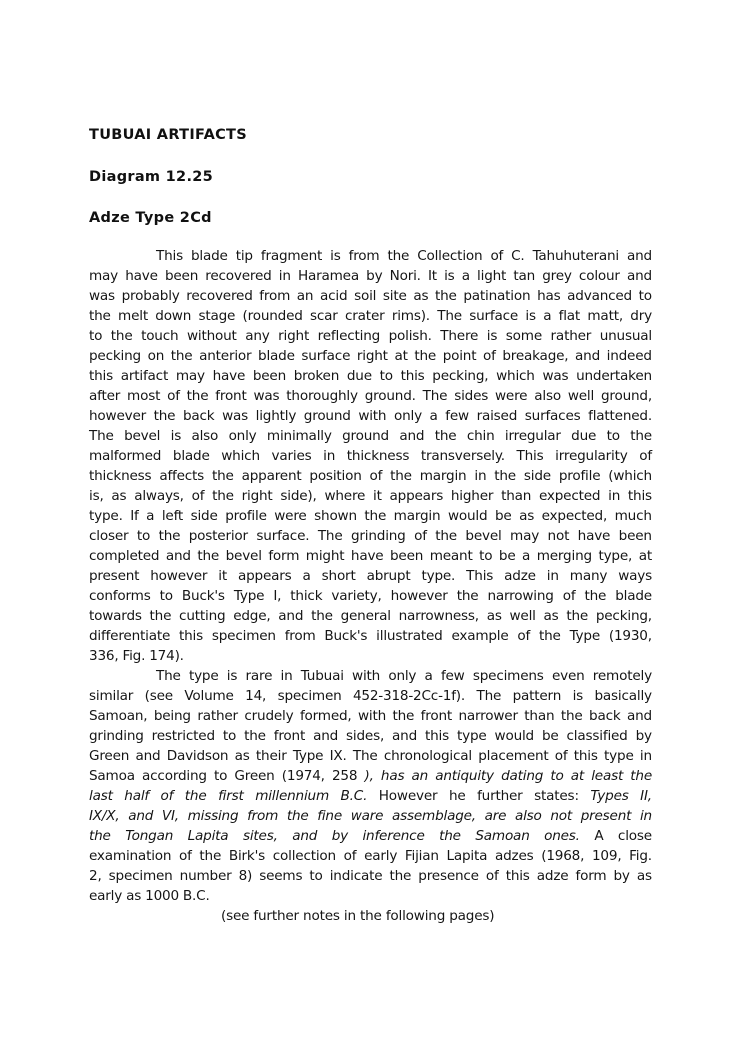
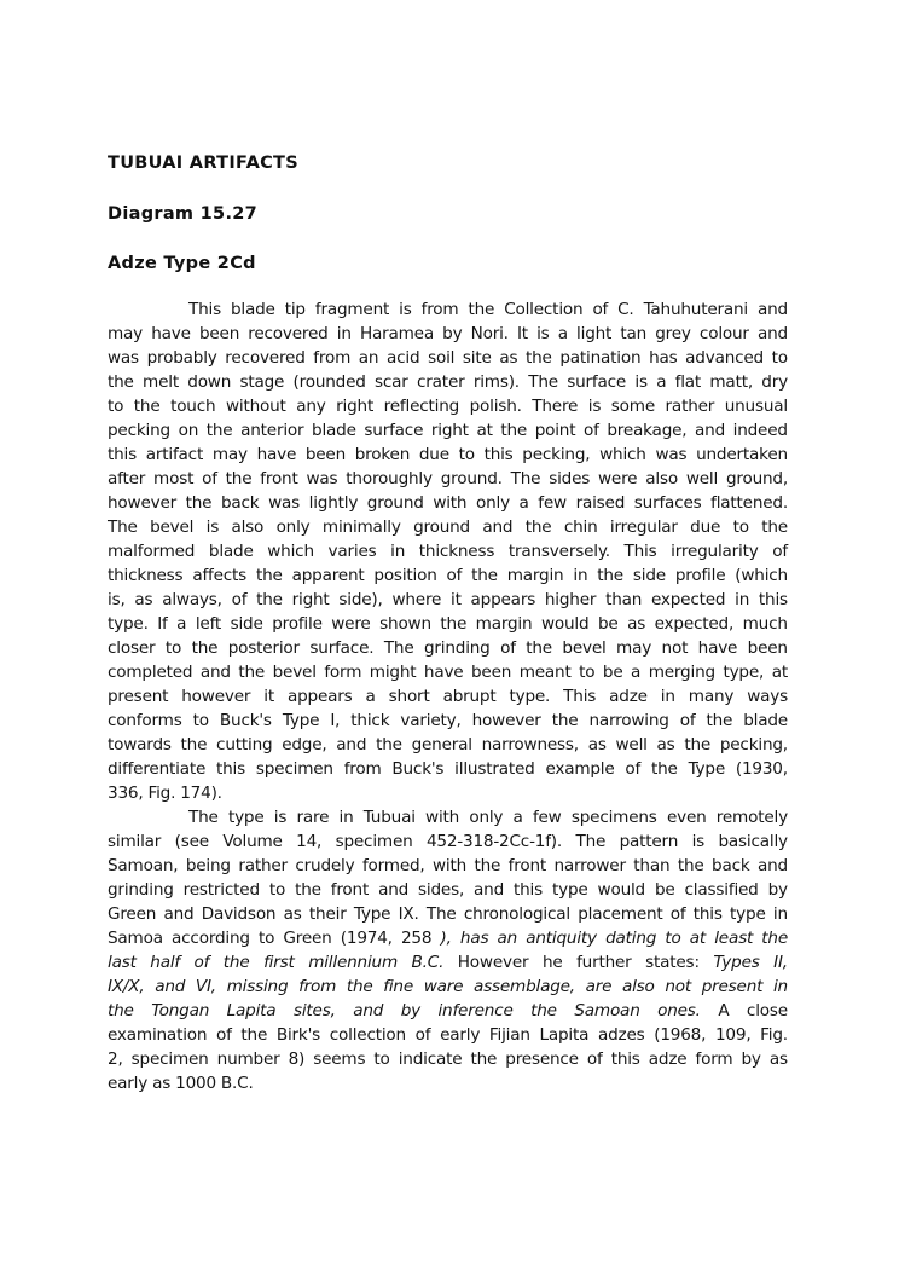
  TUBUAI ARTIFACTS
- Diagram 12.25
+ Diagram 15.27
  Adze Type 2Cd
  This
  blade
  tip
  fragment
  is
  from
  the
  Collection
  of
  C.
  Tahuhuterani
  and
  may
  have
  been
  recovered
  in
  Haramea
  by
  Nori.
  It
  is
  a
  light
  tan
  grey
  colour
  and
  was
  probably
  recovered
  from
  an
  acid
  soil
  site
  as
  the
  patination
  has
  advanced
  to
  the
  melt
  down
  stage
  (rounded
  scar
  crater
  rims).
  The
  surface
  is
  a
  flat
  matt,
  dry
  to
  the
  touch
  without
  any
  right
  reflecting
  polish.
  There
  is
  some
  rather
  unusual
  pecking
  on
  the
  anterior
  blade
  surface
  right
  at
  the
  point
  of
  breakage,
  and
  indeed
  this
  artifact
  may
  have
  been
  broken
  due
  to
  this
  pecking,
  which
  was
  undertaken
  after
  most
  of
  the
  front
  was
  thoroughly
  ground.
  The
  sides
  were
  also
  well
  ground,
  however
  the
  back
  was
  lightly
  ground
  with
  only
  a
  few
  raised
  surfaces
  flattened.
  The
  bevel
  is
  also
  only
  minimally
  ground
  and
  the
  chin
  irregular
  due
  to
  the
  malformed
  blade
  which
  varies
  in
  thickness
  transversely.
  This
  irregularity
  of
  thickness
  affects
  the
  apparent
  position
  of
  the
  margin
  in
  the
  side
  profile
  (which
  is,
  as
  always,
  of
  the
  right
  side),
  where
  it
  appears
  higher
  than
  expected
  in
  this
  type.
  If
  a
  left
  side
  profile
  were
  shown
  the
  margin
  would
  be
  as
  expected,
  much
  closer
  to
  the
  posterior
  surface.
  The
  grinding
  of
  the
  bevel
  may
  not
  have
  been
  completed
  and
  the
  bevel
  form
  might
  have
  been
  meant
  to
  be
  a
  merging
  type,
  at
  present
  however
  it
  appears
  a
  short
  abrupt
  type.
  This
  adze
  in
  many
  ways
  conforms
  to
  Buck's
  Type
  I,
  thick
  variety,
  however
  the
  narrowing
  of
  the
  blade
  towards
  the
  cutting
  edge,
  and
  the
  general
  narrowness,
  as
  well
  as
  the
  pecking,
  differentiate
  this
  specimen
  from
  Buck's
  illustrated
  example
  of
  the
  Type
  (1930,
  336,
  Fig.
  174).
  The
  type
  is
  rare
  in
  Tubuai
  with
  only
  a
  few
  specimens
  even
  remotely
  similar
  (see
  Volume
  14,
  specimen
  452-318-2Cc-1f).
  The
  pattern
  is
  basically
  Samoan,
  being
  rather
  crudely
  formed,
  with
  the
  front
  narrower
  than
  the
  back
  and
  grinding
  restricted
  to
  the
  front
  and
  sides,
  and
  this
  type
  would
  be
  classified
  by
  Green
  and
  Davidson
  as
  their
  Type
  IX.
  The
  chronological
  placement
  of
  this
  type
  in
  Samoa
  according
  to
  Green
  (1974,
  258
  ),
  has
  an
  antiquity
  dating
  to
  at
  least
  the
  last
  half
  of
  the
  first
  millennium
  B.C.
  However
  he
  further
  states:
  Types
  II,
  IX/X,
  and
  VI,
  missing
  from
  the
  fine
  ware
  assemblage,
  are
  also
  not
  present
  in
  the
  Tongan
  Lapita
  sites,
  and
  by
  inference
  the
  Samoan
  ones.
  A
  close
  examination
  of
  the
  Birk's
  collection
  of
  early
  Fijian
  Lapita
  adzes
  (1968,
  109,
  Fig.
  2,
  specimen
  number
  8)
  seems
  to
  indicate
  the
  presence
  of
  this
  adze
  form
  by
  as
  early
  as
  1000
  B.C.
- (see further notes in the following pages)
